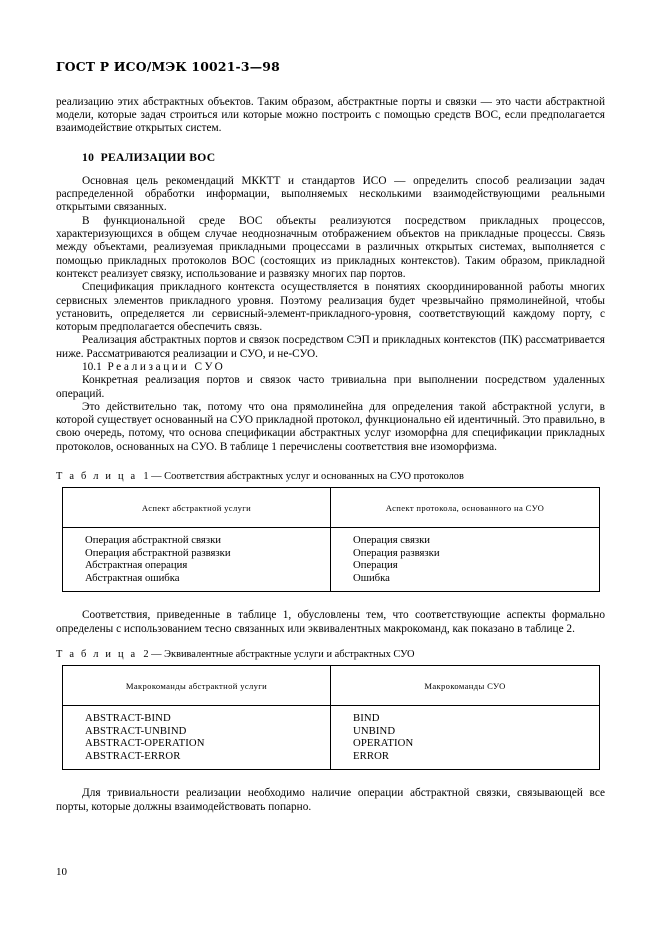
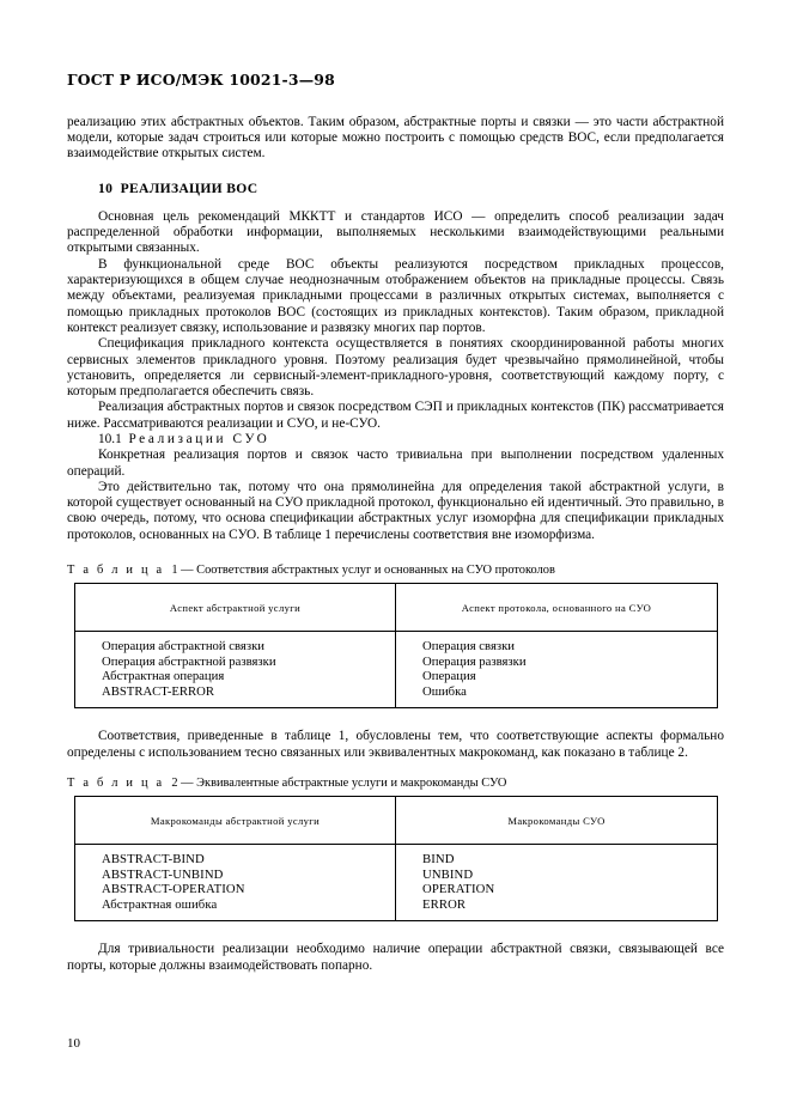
  ГОСТ Р ИСО/МЭК 10021-3—98
  реализацию этих абстрактных объектов. Таким образом, абстрактные порты и связки — это части абстрактной модели, которые задач строиться или которые можно построить с помощью средств ВОС, если предполагается взаимодействие открытых систем.
  10 РЕАЛИЗАЦИИ ВОС
  Основная цель рекомендаций МККТТ и стандартов ИСО — определить способ реализации задач распределенной обработки информации, выполняемых несколькими взаимодействующими реальными открытыми связанных.
  В функциональной среде ВОС объекты реализуются посредством прикладных процессов, характеризующихся в общем случае неоднозначным отображением объектов на прикладные процессы. Связь между объектами, реализуемая прикладными процессами в различных открытых системах, выполняется с помощью прикладных протоколов ВОС (состоящих из прикладных контекстов). Таким образом, прикладной контекст реализует связку, использование и развязку многих пар портов.
  Спецификация прикладного контекста осуществляется в понятиях скоординированной работы многих сервисных элементов прикладного уровня. Поэтому реализация будет чрезвычайно прямолинейной, чтобы установить, определяется ли сервисный-элемент-прикладного-уровня, соответствующий каждому порту, с которым предполагается обеспечить связь.
  Реализация абстрактных портов и связок посредством СЭП и прикладных контекстов (ПК) рассматривается ниже. Рассматриваются реализации и СУО, и не-СУО.
  10.1 Реализации СУО
  Конкретная реализация портов и связок часто тривиальна при выполнении посредством удаленных операций.
  Это действительно так, потому что она прямолинейна для определения такой абстрактной услуги, в которой существует основанный на СУО прикладной протокол, функционально ей идентичный. Это правильно, в свою очередь, потому, что основа спецификации абстрактных услуг изоморфна для спецификации прикладных протоколов, основанных на СУО. В таблице 1 перечислены соответствия вне изоморфизма.
  Т а б л и ц а 1 — Соответствия абстрактных услуг и основанных на СУО протоколов
  Аспект абстрактной услуги	Аспект протокола, основанного на СУО
- Операция абстрактной связки Операция абстрактной развязки Абстрактная операция Абстрактная ошибка	Операция связки Операция развязки Операция Ошибка
+ Операция абстрактной связки Операция абстрактной развязки Абстрактная операция ABSTRACT-ERROR	Операция связки Операция развязки Операция Ошибка
  Соответствия, приведенные в таблице 1, обусловлены тем, что соответствующие аспекты формально определены с использованием тесно связанных или эквивалентных макрокоманд, как показано в таблице 2.
- Т а б л и ц а 2 — Эквивалентные абстрактные услуги и абстрактных СУО
+ Т а б л и ц а 2 — Эквивалентные абстрактные услуги и макрокоманды СУО
  Макрокоманды абстрактной услуги	Макрокоманды СУО
- ABSTRACT-BIND ABSTRACT-UNBIND ABSTRACT-OPERATION ABSTRACT-ERROR	BIND UNBIND OPERATION ERROR
+ ABSTRACT-BIND ABSTRACT-UNBIND ABSTRACT-OPERATION Абстрактная ошибка	BIND UNBIND OPERATION ERROR
  Для тривиальности реализации необходимо наличие операции абстрактной связки, связывающей все порты, которые должны взаимодействовать попарно.
  10
